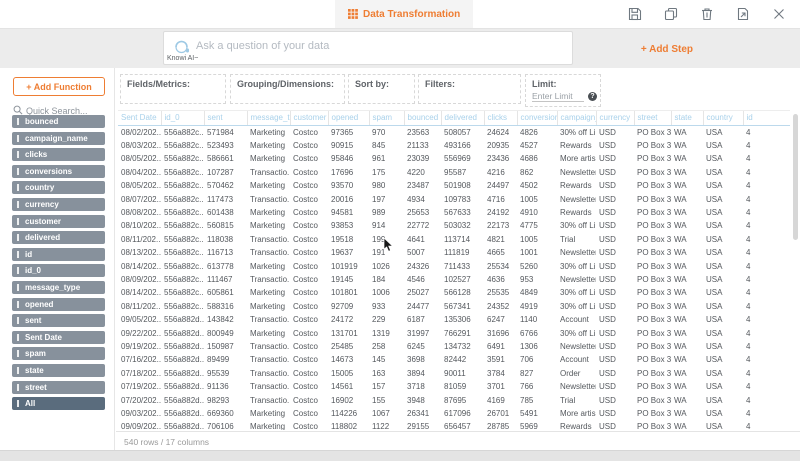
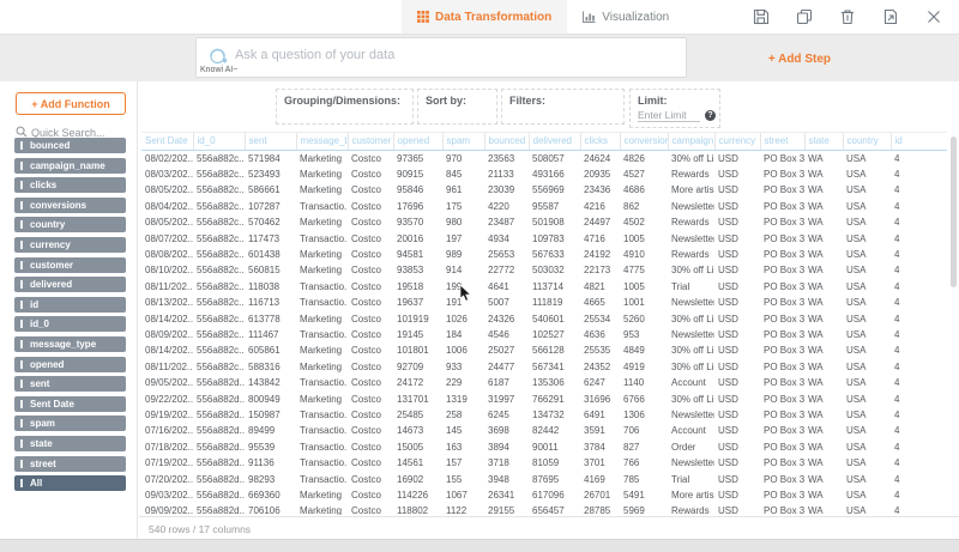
  Data Transformation
+ Visualization
  Ask a question of your data
  + Add Step
  + Add Function
  Quick Search...
  bounced
  campaign_name
  clicks
  conversions
  country
  currency
  customer
  delivered
  id
  id_0
  message_type
  opened
  sent
  Sent Date
  spam
  state
  street
  All
- Fields/Metrics:
  Grouping/Dimensions:
  Sort by:
  Filters:
  Limit:
  Enter Limit
  Sent Date	id_0	sent	message_t	customer	opened	spam	bounced	delivered	clicks	conversion	campaign	currency	street	state	country	id
  08/02/202..	556a882c..	571984	Marketing	Costco	97365	970	23563	508057	24624	4826	30% off Li	USD	PO Box 3	WA	USA	4
  08/03/202..	556a882c..	523493	Marketing	Costco	90915	845	21133	493166	20935	4527	Rewards	USD	PO Box 3	WA	USA	4
  08/05/202..	556a882c..	586661	Marketing	Costco	95846	961	23039	556969	23436	4686	More artis	USD	PO Box 3	WA	USA	4
  08/04/202..	556a882c..	107287	Transactio.	Costco	17696	175	4220	95587	4216	862	Newslette	USD	PO Box 3	WA	USA	4
  08/05/202..	556a882c..	570462	Marketing	Costco	93570	980	23487	501908	24497	4502	Rewards	USD	PO Box 3	WA	USA	4
  08/07/202..	556a882c..	117473	Transactio.	Costco	20016	197	4934	109783	4716	1005	Newslette	USD	PO Box 3	WA	USA	4
  08/08/202..	556a882c..	601438	Marketing	Costco	94581	989	25653	567633	24192	4910	Rewards	USD	PO Box 3	WA	USA	4
  08/10/202..	556a882c..	560815	Marketing	Costco	93853	914	22772	503032	22173	4775	30% off Li	USD	PO Box 3	WA	USA	4
  08/11/202..	556a882c..	118038	Transactio.	Costco	19518	199	4641	113714	4821	1005	Trial	USD	PO Box 3	WA	USA	4
  08/13/202..	556a882c..	116713	Transactio.	Costco	19637	191	5007	111819	4665	1001	Newslette	USD	PO Box 3	WA	USA	4
- 08/14/202..	556a882c..	613778	Marketing	Costco	101919	1026	24326	711433	25534	5260	30% off Li	USD	PO Box 3	WA	USA	4
+ 08/14/202..	556a882c..	613778	Marketing	Costco	101919	1026	24326	540601	25534	5260	30% off Li	USD	PO Box 3	WA	USA	4
  08/09/202..	556a882c..	111467	Transactio.	Costco	19145	184	4546	102527	4636	953	Newslette	USD	PO Box 3	WA	USA	4
  08/14/202..	556a882c..	605861	Marketing	Costco	101801	1006	25027	566128	25535	4849	30% off Li	USD	PO Box 3	WA	USA	4
  08/11/202..	556a882c..	588316	Marketing	Costco	92709	933	24477	567341	24352	4919	30% off Li	USD	PO Box 3	WA	USA	4
  09/05/202..	556a882d..	143842	Transactio.	Costco	24172	229	6187	135306	6247	1140	Account	USD	PO Box 3	WA	USA	4
  09/22/202..	556a882d..	800949	Marketing	Costco	131701	1319	31997	766291	31696	6766	30% off Li	USD	PO Box 3	WA	USA	4
  09/19/202..	556a882d..	150987	Transactio.	Costco	25485	258	6245	134732	6491	1306	Newslette	USD	PO Box 3	WA	USA	4
  07/16/202..	556a882d..	89499	Transactio.	Costco	14673	145	3698	82442	3591	706	Account	USD	PO Box 3	WA	USA	4
  07/18/202..	556a882d..	95539	Transactio.	Costco	15005	163	3894	90011	3784	827	Order	USD	PO Box 3	WA	USA	4
  07/19/202..	556a882d..	91136	Transactio.	Costco	14561	157	3718	81059	3701	766	Newslette	USD	PO Box 3	WA	USA	4
  07/20/202..	556a882d..	98293	Transactio.	Costco	16902	155	3948	87695	4169	785	Trial	USD	PO Box 3	WA	USA	4
  09/03/202..	556a882d..	669360	Marketing	Costco	114226	1067	26341	617096	26701	5491	More artis	USD	PO Box 3	WA	USA	4
  09/09/202..	556a882d..	706106	Marketing	Costco	118802	1122	29155	656457	28785	5969	Rewards	USD	PO Box 3	WA	USA	4
  540 rows / 17 columns
